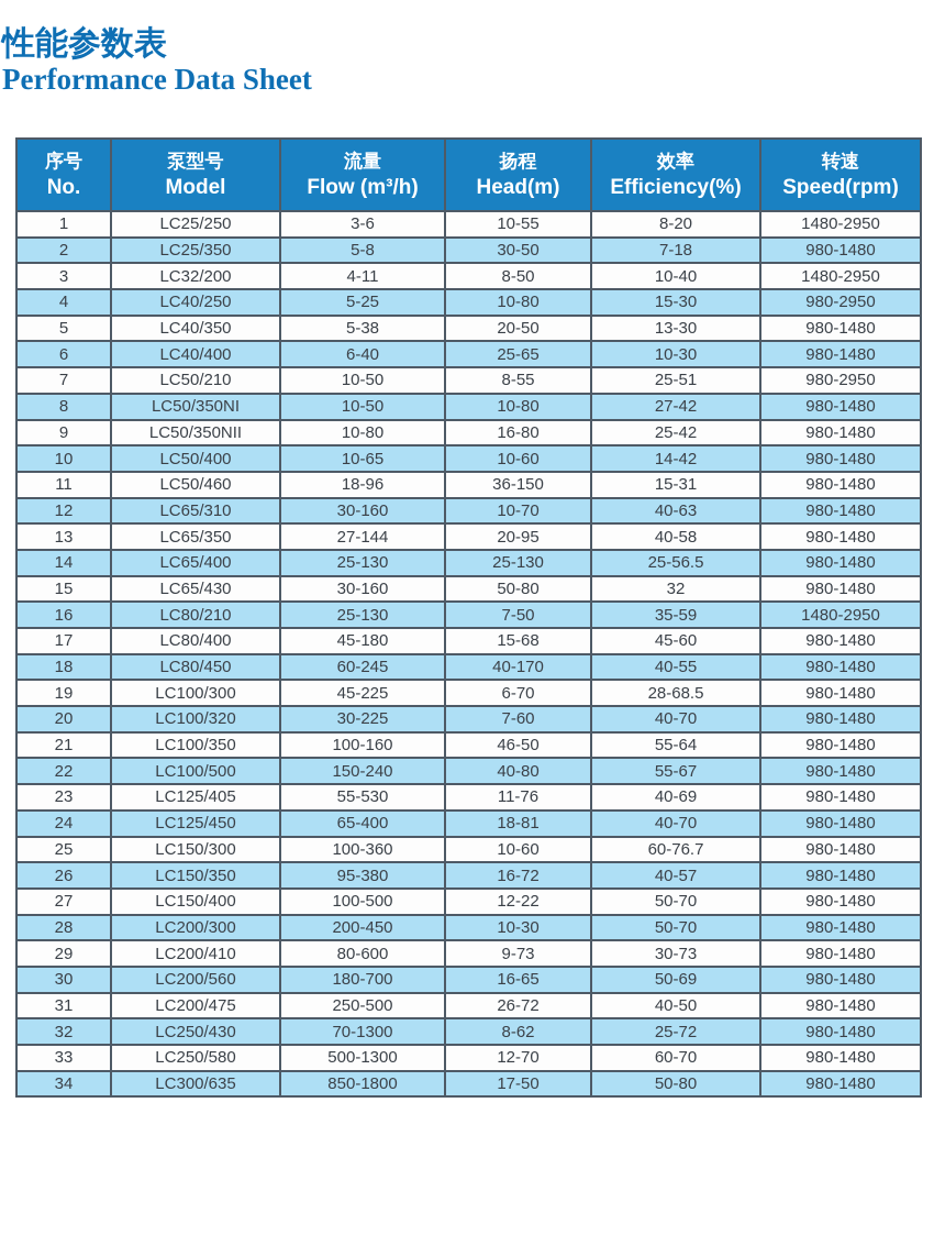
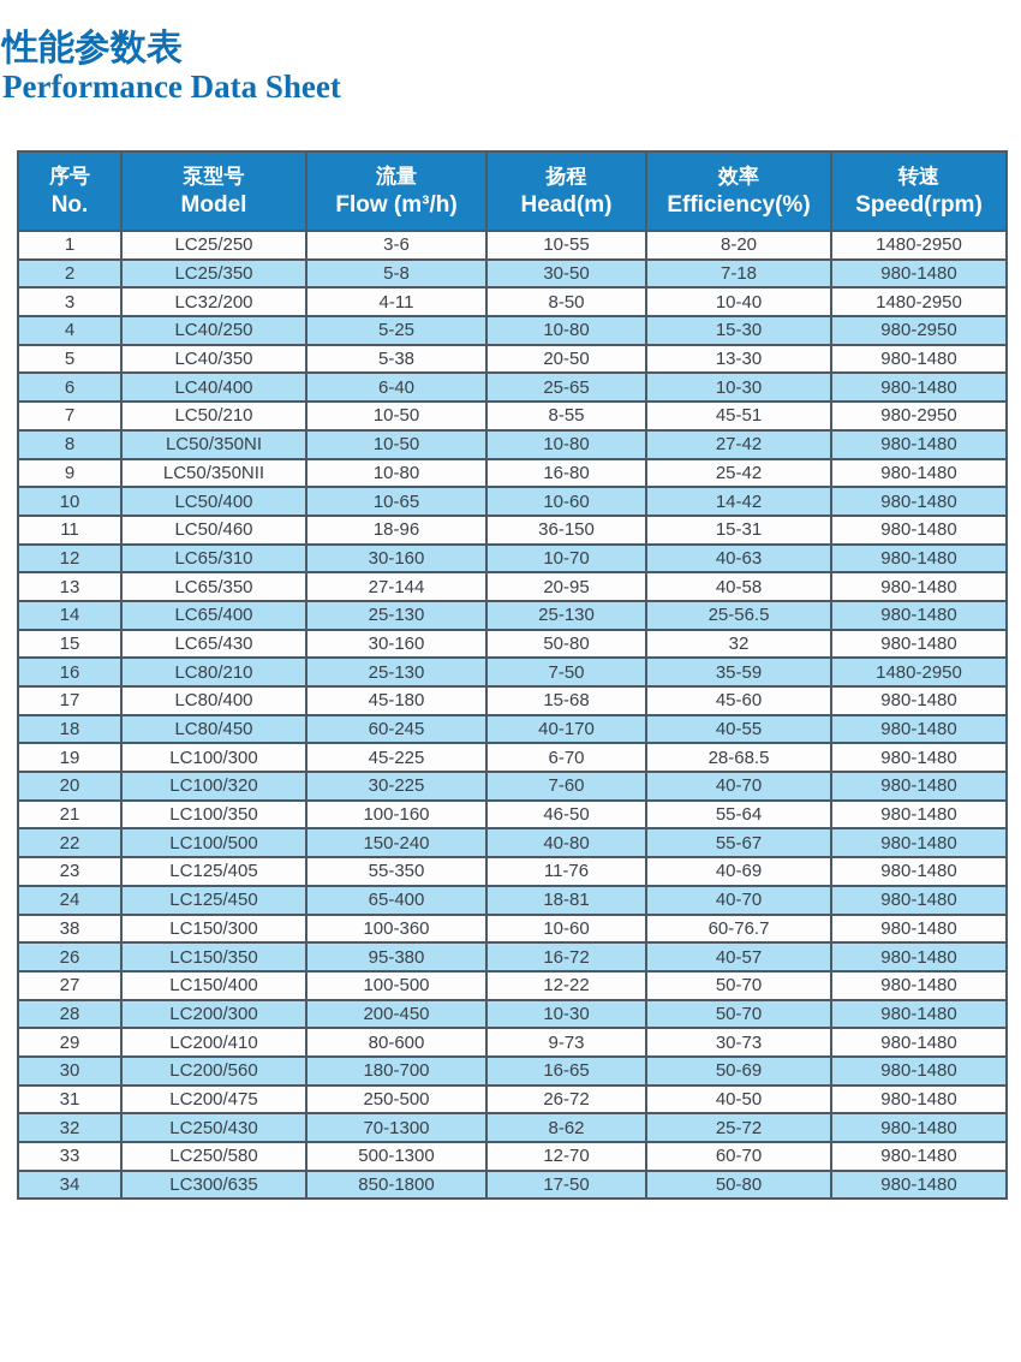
  性能参数表
  Performance Data Sheet
  序号 No.	泵型号 Model	流量 Flow (m³/h)	扬程 Head(m)	效率 Efficiency(%)	转速 Speed(rpm)
  1	LC25/250	3-6	10-55	8-20	1480-2950
  2	LC25/350	5-8	30-50	7-18	980-1480
  3	LC32/200	4-11	8-50	10-40	1480-2950
  4	LC40/250	5-25	10-80	15-30	980-2950
  5	LC40/350	5-38	20-50	13-30	980-1480
  6	LC40/400	6-40	25-65	10-30	980-1480
- 7	LC50/210	10-50	8-55	25-51	980-2950
+ 7	LC50/210	10-50	8-55	45-51	980-2950
  8	LC50/350NI	10-50	10-80	27-42	980-1480
  9	LC50/350NII	10-80	16-80	25-42	980-1480
  10	LC50/400	10-65	10-60	14-42	980-1480
  11	LC50/460	18-96	36-150	15-31	980-1480
  12	LC65/310	30-160	10-70	40-63	980-1480
  13	LC65/350	27-144	20-95	40-58	980-1480
  14	LC65/400	25-130	25-130	25-56.5	980-1480
  15	LC65/430	30-160	50-80	32	980-1480
  16	LC80/210	25-130	7-50	35-59	1480-2950
  17	LC80/400	45-180	15-68	45-60	980-1480
  18	LC80/450	60-245	40-170	40-55	980-1480
  19	LC100/300	45-225	6-70	28-68.5	980-1480
  20	LC100/320	30-225	7-60	40-70	980-1480
  21	LC100/350	100-160	46-50	55-64	980-1480
  22	LC100/500	150-240	40-80	55-67	980-1480
- 23	LC125/405	55-530	11-76	40-69	980-1480
+ 23	LC125/405	55-350	11-76	40-69	980-1480
  24	LC125/450	65-400	18-81	40-70	980-1480
- 25	LC150/300	100-360	10-60	60-76.7	980-1480
+ 38	LC150/300	100-360	10-60	60-76.7	980-1480
  26	LC150/350	95-380	16-72	40-57	980-1480
  27	LC150/400	100-500	12-22	50-70	980-1480
  28	LC200/300	200-450	10-30	50-70	980-1480
  29	LC200/410	80-600	9-73	30-73	980-1480
  30	LC200/560	180-700	16-65	50-69	980-1480
  31	LC200/475	250-500	26-72	40-50	980-1480
  32	LC250/430	70-1300	8-62	25-72	980-1480
  33	LC250/580	500-1300	12-70	60-70	980-1480
  34	LC300/635	850-1800	17-50	50-80	980-1480
